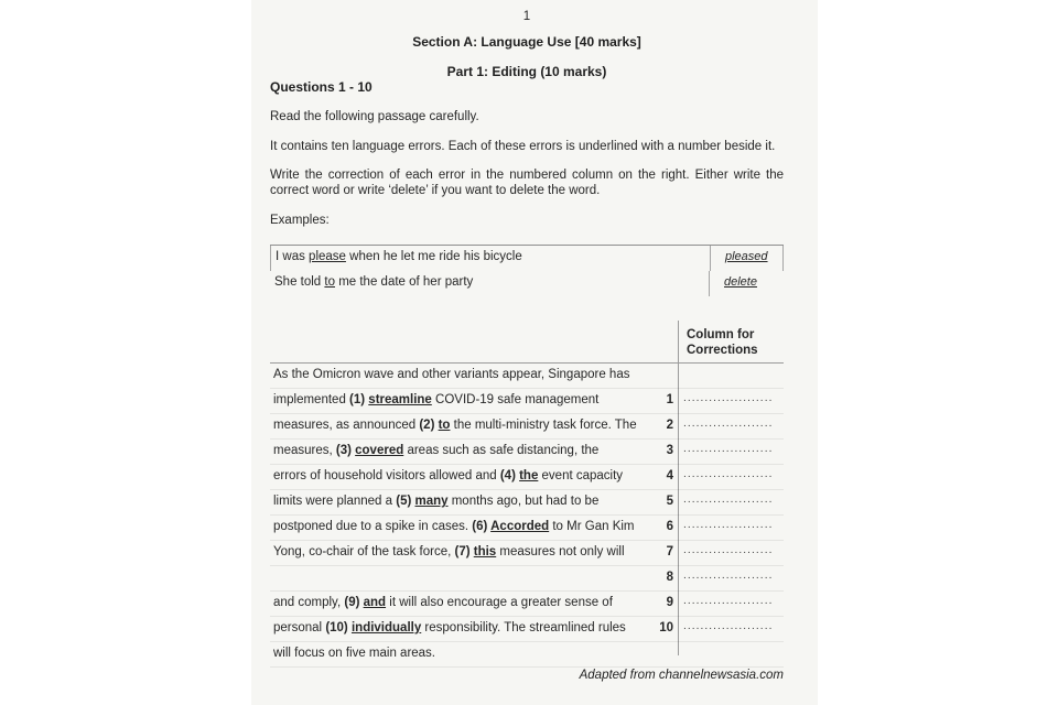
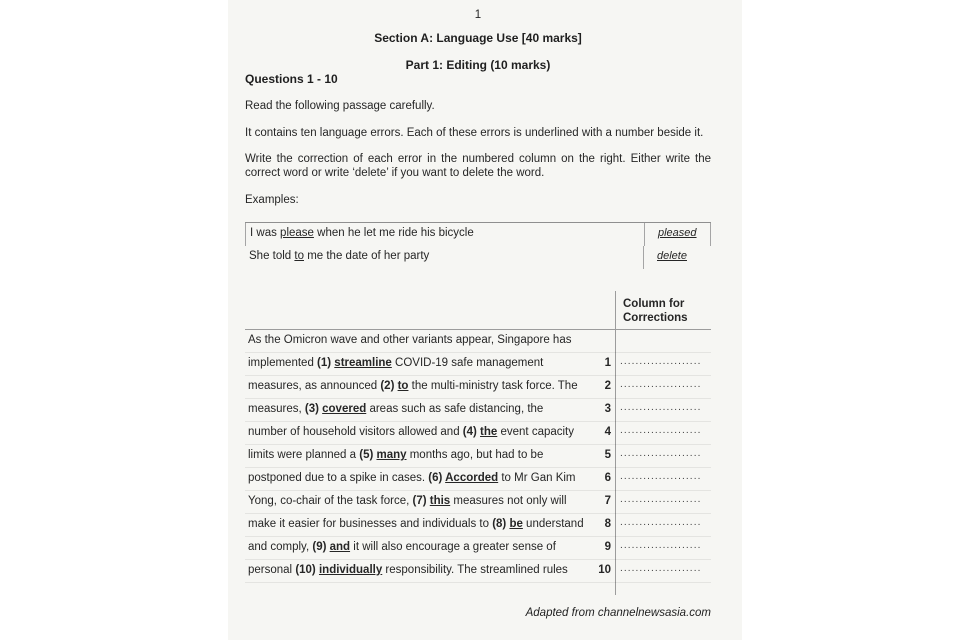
  1
  Section A: Language Use [40 marks]
  Part 1: Editing (10 marks)
  Questions 1 - 10
  Read the following passage carefully.
  It contains ten language errors. Each of these errors is underlined with a number beside it.
  Write the correction of each error in the numbered column on the right. Either write the
  correct word or write ‘delete’ if you want to delete the word.
  Examples:
  I was please when he let me ride his bicycle
  pleased
  She told to me the date of her party
  delete
  Column for
  Corrections
  As the Omicron wave and other variants appear, Singapore has
  implemented (1) streamline COVID-19 safe management
  1
  .....................
  measures, as announced (2) to the multi-ministry task force. The
  2
  .....................
  measures, (3) covered areas such as safe distancing, the
  3
  .....................
- errors of household visitors allowed and (4) the event capacity
+ number of household visitors allowed and (4) the event capacity
  4
  .....................
  limits were planned a (5) many months ago, but had to be
  5
  .....................
  postponed due to a spike in cases. (6) Accorded to Mr Gan Kim
  6
  .....................
  Yong, co-chair of the task force, (7) this measures not only will
  7
  .....................
+ make it easier for businesses and individuals to (8) be understand
  8
  .....................
  and comply, (9) and it will also encourage a greater sense of
  9
  .....................
  personal (10) individually responsibility. The streamlined rules
  10
  .....................
- will focus on five main areas.
  Adapted from channelnewsasia.com
